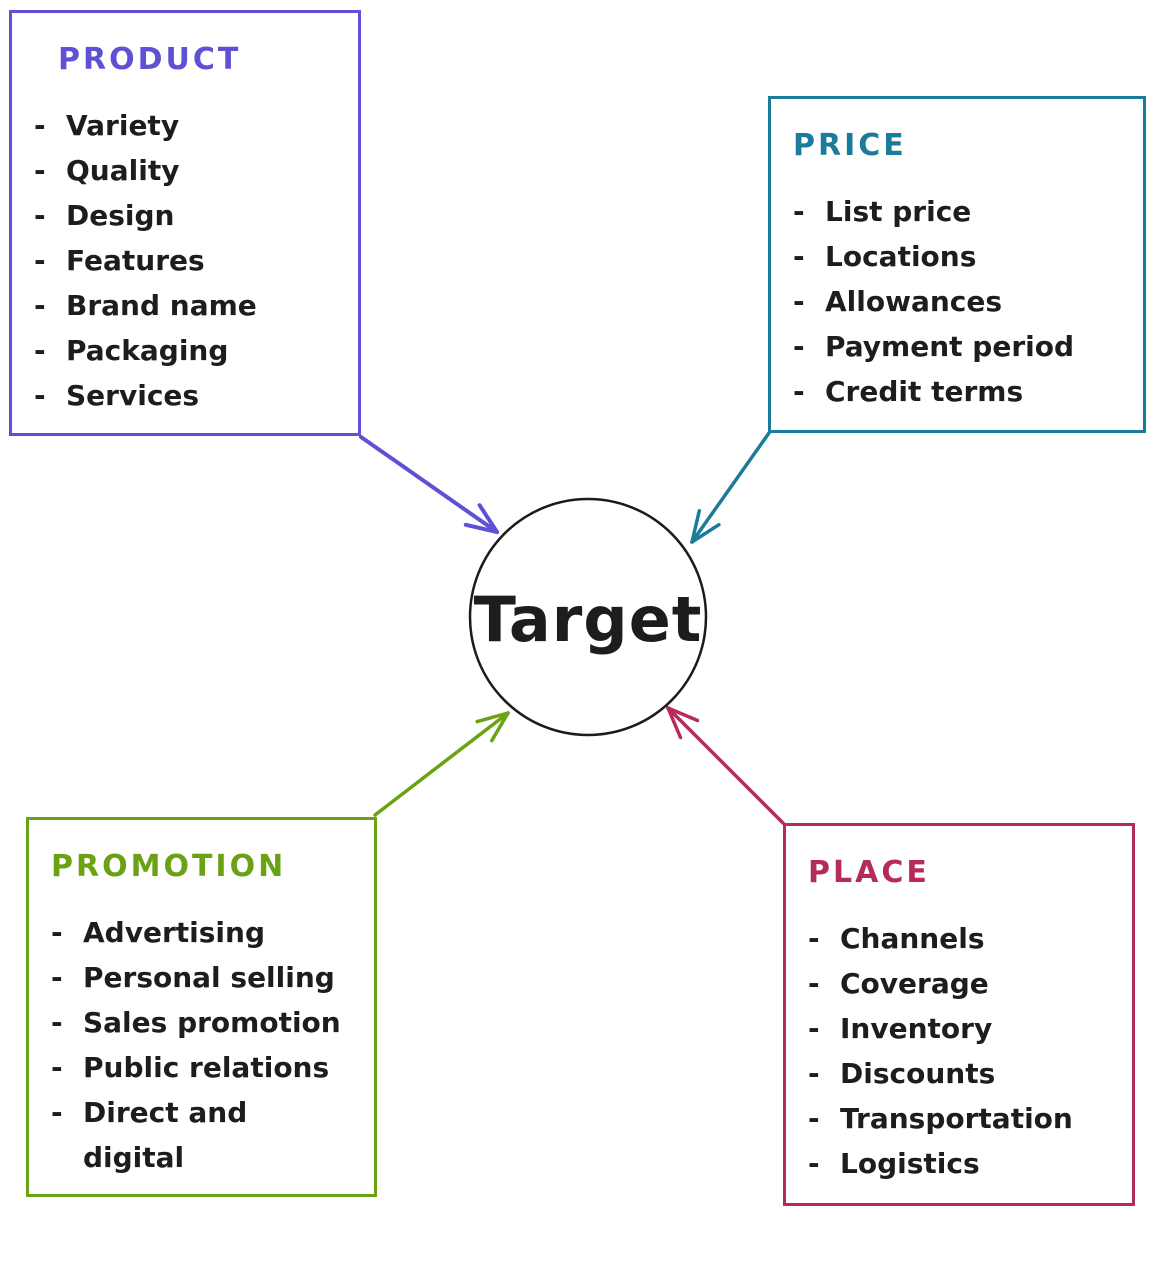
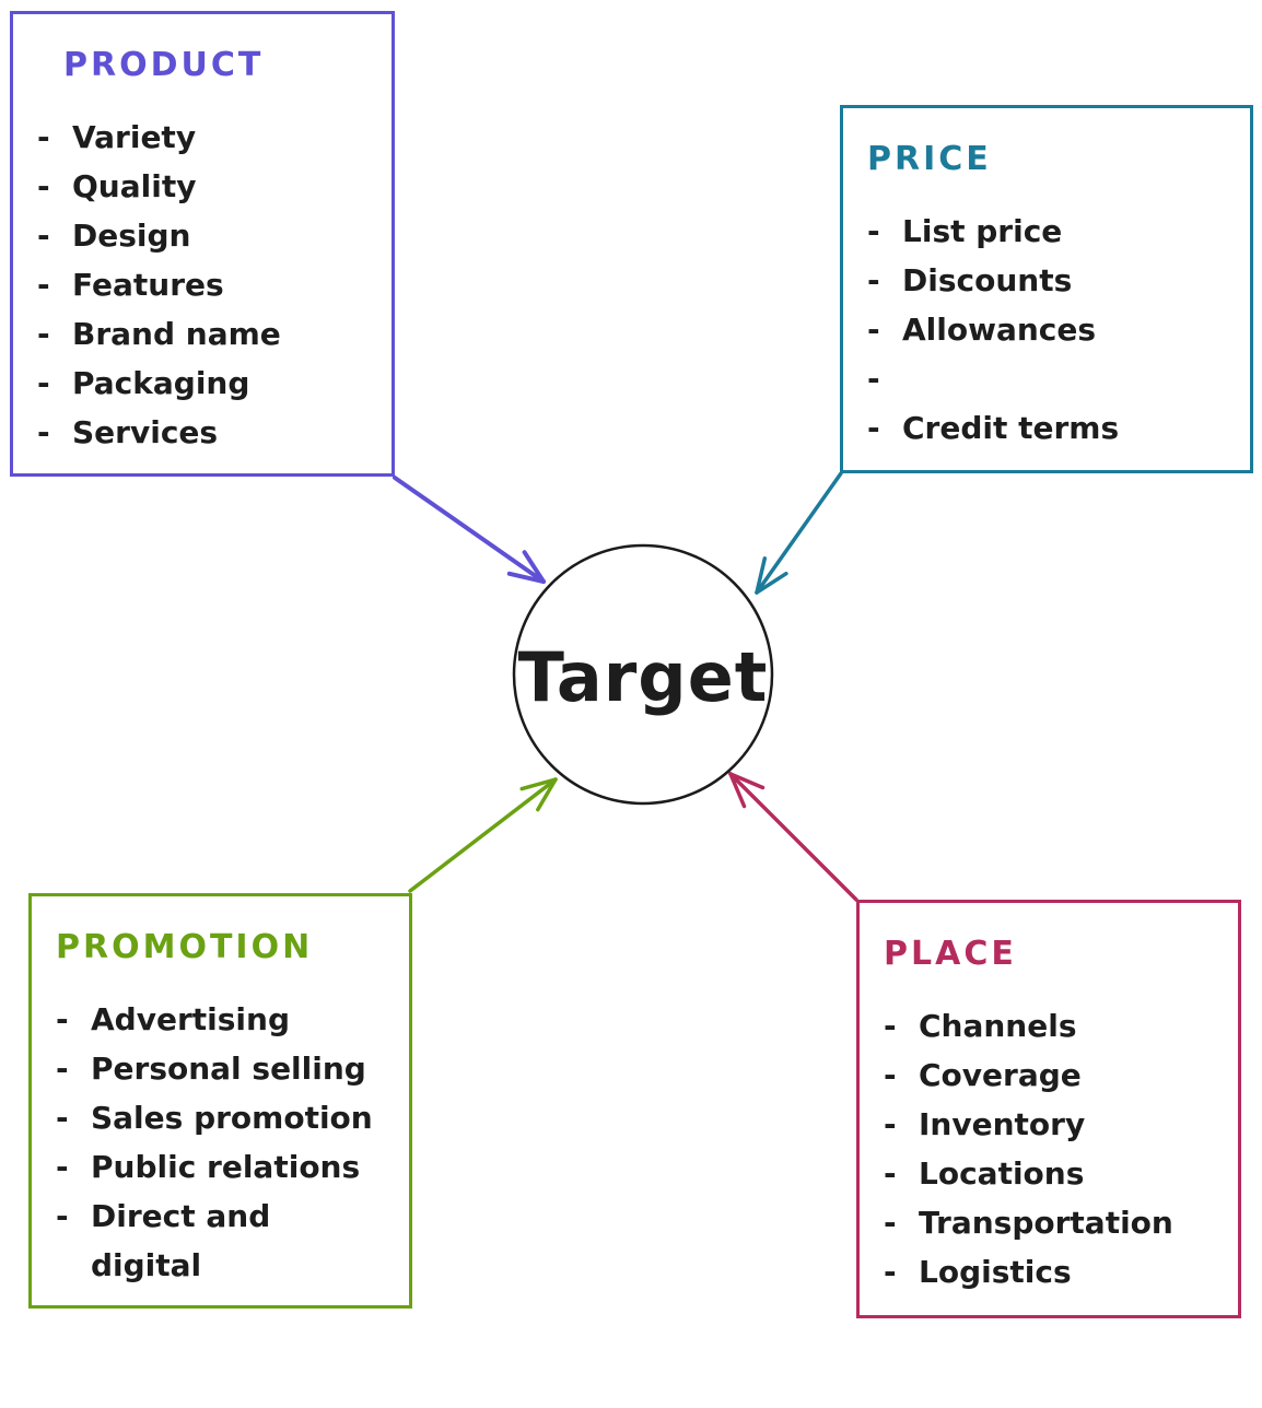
  PRODUCT
  -
  Variety
  -
  Quality
  -
  Design
  -
  Features
  -
  Brand name
  -
  Packaging
  -
  Services
  PRICE
  -
  List price
  -
- Locations
+ Discounts
  -
  Allowances
  -
- Payment period
  -
  Credit terms
  PROMOTION
  -
  Advertising
  -
  Personal selling
  -
  Sales promotion
  -
  Public relations
  -
  Direct and
  digital
  PLACE
  -
  Channels
  -
  Coverage
  -
  Inventory
  -
- Discounts
+ Locations
  -
  Transportation
  -
  Logistics
  Target
